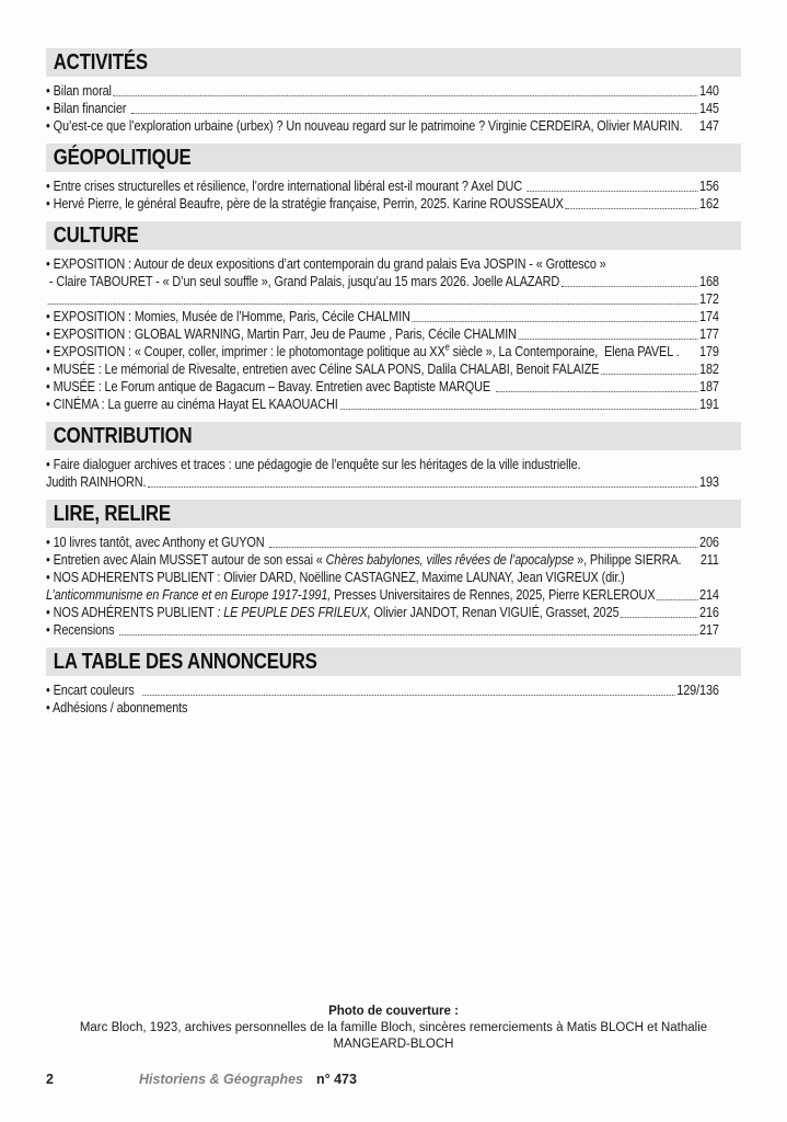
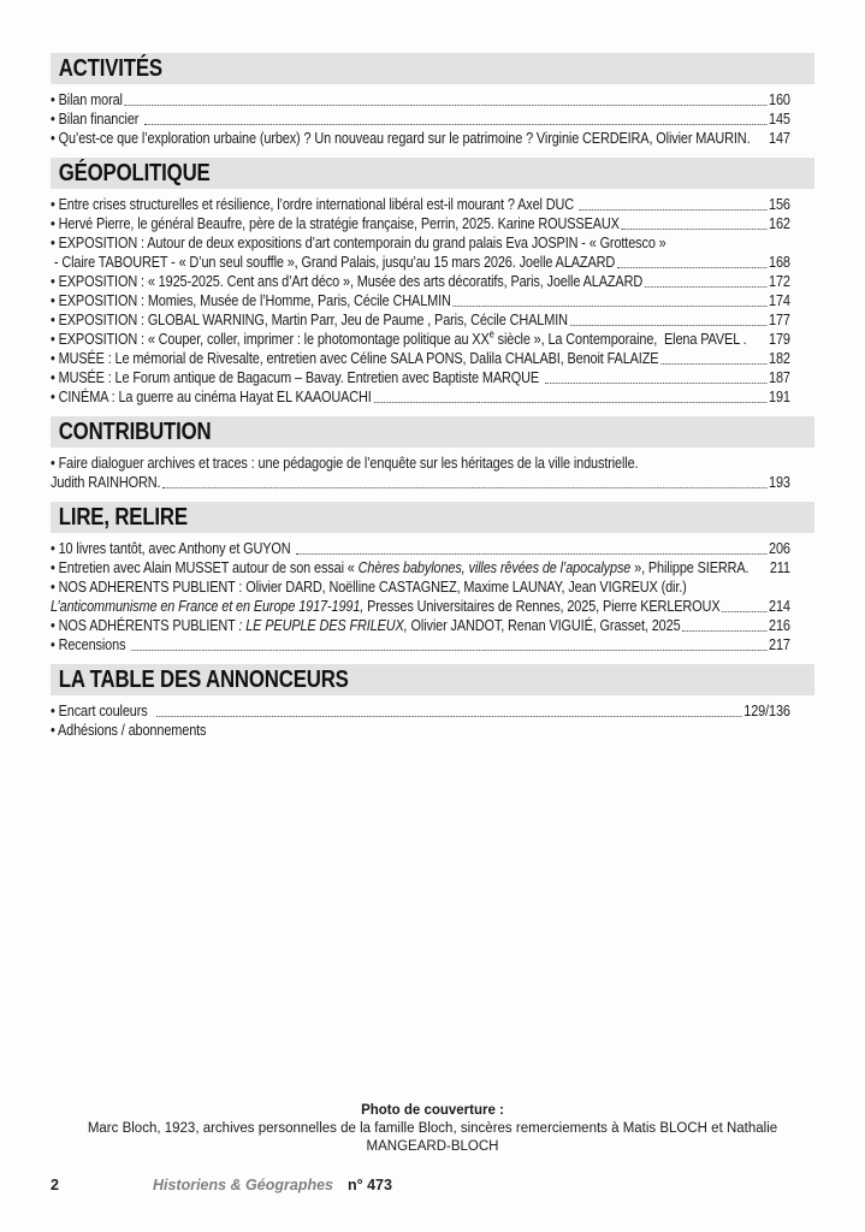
  ACTIVITÉS
  • Bilan moral
- 140
+ 160
  • Bilan financier
  145
  • Qu’est-ce que l’exploration urbaine (urbex) ? Un nouveau regard sur le patrimoine ? Virginie CERDEIRA, Olivier MAURIN.
  147
  GÉOPOLITIQUE
  • Entre crises structurelles et résilience, l’ordre international libéral est-il mourant ? Axel DUC
  156
  • Hervé Pierre, le général Beaufre, père de la stratégie française, Perrin, 2025. Karine ROUSSEAUX
  162
- CULTURE
  • EXPOSITION : Autour de deux expositions d’art contemporain du grand palais Eva JOSPIN - « Grottesco »
  - Claire TABOURET - « D’un seul souffle », Grand Palais, jusqu’au 15 mars 2026. Joelle ALAZARD
  168
+ • EXPOSITION : « 1925-2025. Cent ans d’Art déco », Musée des arts décoratifs, Paris, Joelle ALAZARD
  172
  • EXPOSITION : Momies, Musée de l’Homme, Paris, Cécile CHALMIN
  174
  • EXPOSITION : GLOBAL WARNING, Martin Parr, Jeu de Paume , Paris, Cécile CHALMIN
  177
  • EXPOSITION : « Couper, coller, imprimer : le photomontage politique au XXe siècle », La Contemporaine, Elena PAVEL .
  179
  • MUSÉE : Le mémorial de Rivesalte, entretien avec Céline SALA PONS, Dalila CHALABI, Benoit FALAIZE
  182
  • MUSÉE : Le Forum antique de Bagacum – Bavay. Entretien avec Baptiste MARQUE
  187
  • CINÉMA : La guerre au cinéma Hayat EL KAAOUACHI
  191
  CONTRIBUTION
  • Faire dialoguer archives et traces : une pédagogie de l’enquête sur les héritages de la ville industrielle.
  Judith RAINHORN.
  193
  LIRE, RELIRE
  • 10 livres tantôt, avec Anthony et GUYON
  206
  • Entretien avec Alain MUSSET autour de son essai « Chères babylones, villes rêvées de l’apocalypse », Philippe SIERRA.
  211
  • NOS ADHERENTS PUBLIENT : Olivier DARD, Noëlline CASTAGNEZ, Maxime LAUNAY, Jean VIGREUX (dir.)
  L’anticommunisme en France et en Europe 1917-1991, Presses Universitaires de Rennes, 2025, Pierre KERLEROUX
  214
  • NOS ADHÉRENTS PUBLIENT : LE PEUPLE DES FRILEUX, Olivier JANDOT, Renan VIGUIÉ, Grasset, 2025
  216
  • Recensions
  217
  LA TABLE DES ANNONCEURS
  • Encart couleurs
  129/136
  • Adhésions / abonnements
  Photo de couverture :
  Marc Bloch, 1923, archives personnelles de la famille Bloch, sincères remerciements à Matis BLOCH et Nathalie
  MANGEARD-BLOCH
  2
  Historiens & Géographes
  n° 473
